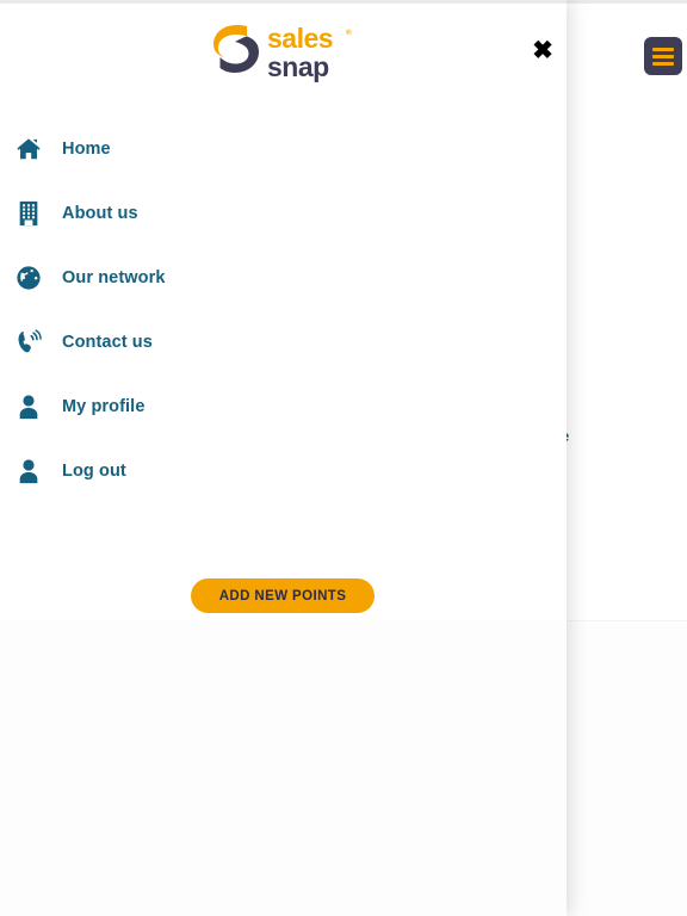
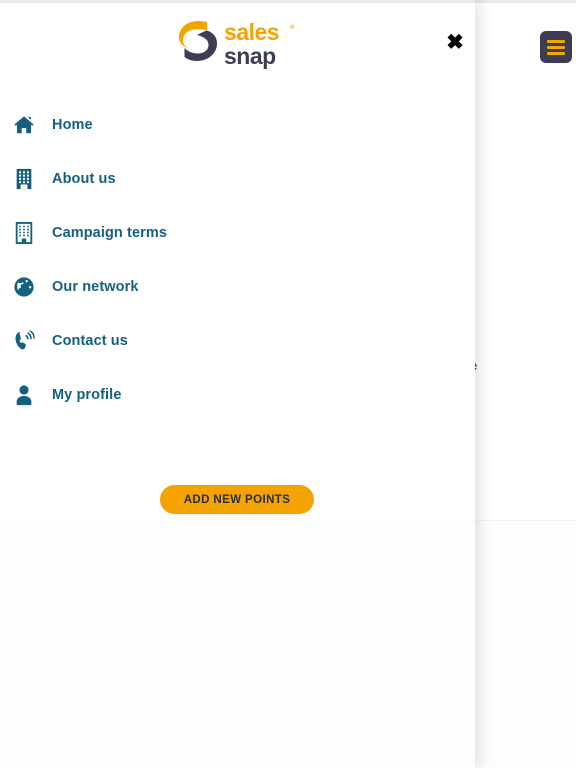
  sales
  snap
  ✖
  Home
  About us
+ Campaign terms
  Our network
  Contact us
  My profile
- Log out
  ADD NEW POINTS
